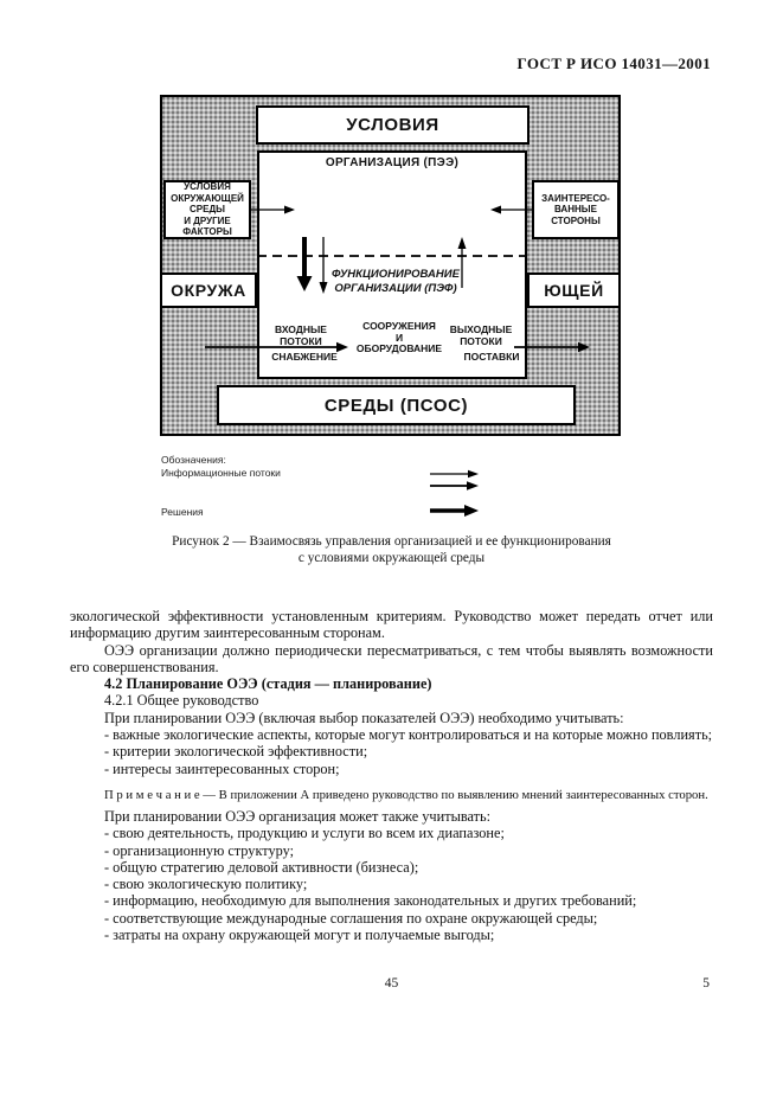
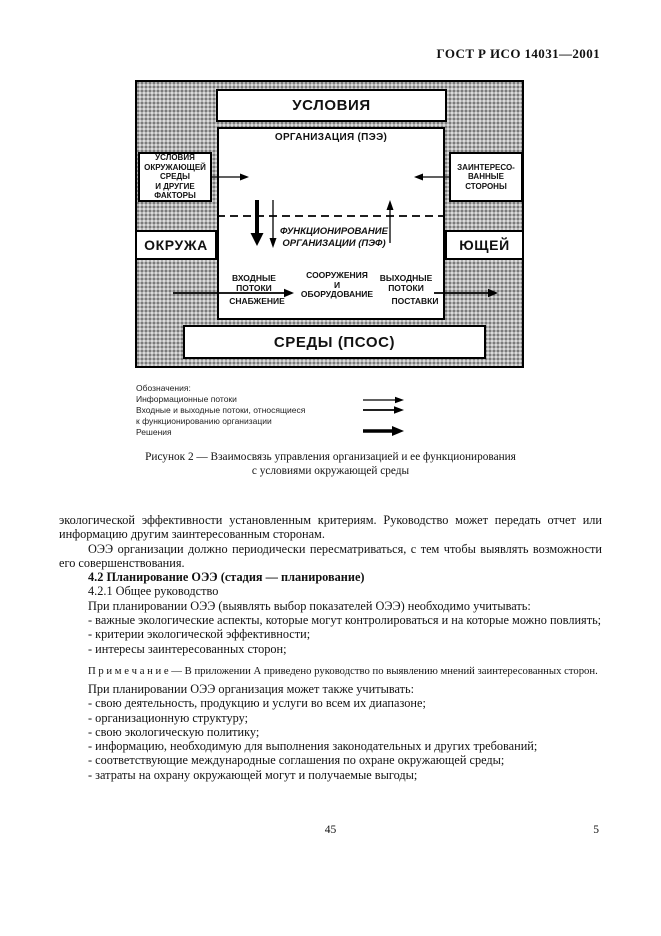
  ГОСТ Р ИСО 14031—2001
  УСЛОВИЯ
  УСЛОВИЯ
  ОКРУЖАЮЩЕЙ
  СРЕДЫ
  И ДРУГИЕ
  ФАКТОРЫ
  ЗАИНТЕРЕСО-
  ВАННЫЕ
  СТОРОНЫ
  ОКРУЖА
  ЮЩЕЙ
  СРЕДЫ (ПСОС)
  ОРГАНИЗАЦИЯ (ПЭЭ)
  ФУНКЦИОНИРОВАНИЕ
  ОРГАНИЗАЦИИ (ПЭФ)
  ВХОДНЫЕ
  ПОТОКИ
  СООРУЖЕНИЯ
  И
  ОБОРУДОВАНИЕ
  ВЫХОДНЫЕ
  ПОТОКИ
  СНАБЖЕНИЕ
  ПОСТАВКИ
  Обозначения:
  Информационные потоки
+ Входные и выходные потоки, относящиеся
+ к функционированию организации
  Решения
  Рисунок 2 — Взаимосвязь управления организацией и ее функционирования
  с условиями окружающей среды
  экологической эффективности установленным критериям. Руководство может передать отчет или информацию другим заинтересованным сторонам.
  ОЭЭ организации должно периодически пересматриваться, с тем чтобы выявлять возможности его совершенствования.
  4.2 Планирование ОЭЭ (стадия — планирование)
  4.2.1 Общее руководство
- При планировании ОЭЭ (включая выбор показателей ОЭЭ) необходимо учитывать:
+ При планировании ОЭЭ (выявлять выбор показателей ОЭЭ) необходимо учитывать:
  - важные экологические аспекты, которые могут контролироваться и на которые можно повлиять;
  - критерии экологической эффективности;
  - интересы заинтересованных сторон;
  П р и м е ч а н и е — В приложении А приведено руководство по выявлению мнений заинтересованных сторон.
  При планировании ОЭЭ организация может также учитывать:
  - свою деятельность, продукцию и услуги во всем их диапазоне;
  - организационную структуру;
- - общую стратегию деловой активности (бизнеса);
  - свою экологическую политику;
  - информацию, необходимую для выполнения законодательных и других требований;
  - соответствующие международные соглашения по охране окружающей среды;
  - затраты на охрану окружающей могут и получаемые выгоды;
  45
  5
